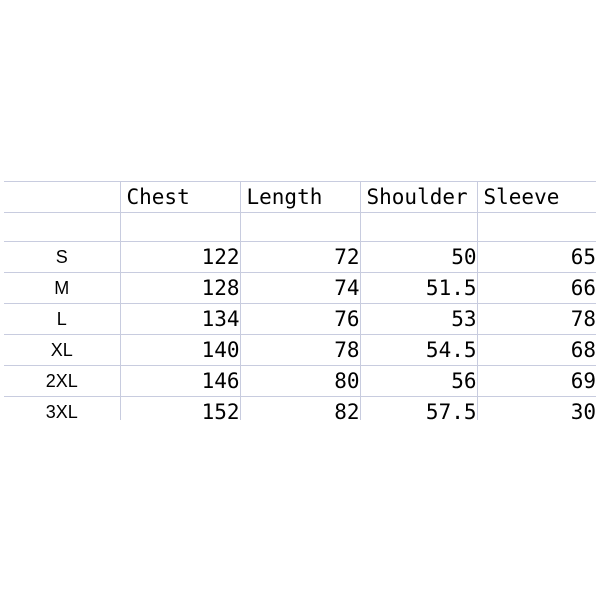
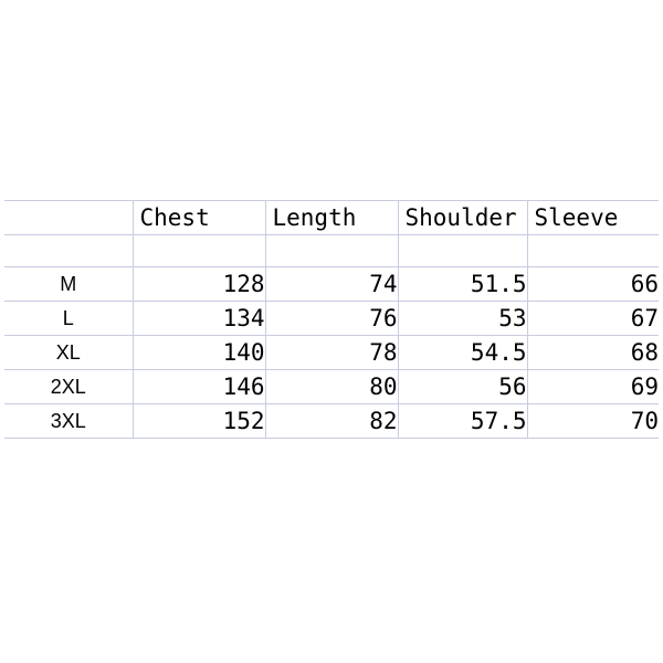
  	Chest	Length	Shoulder	Sleeve
- S	122	72	50	65
  M	128	74	51.5	66
- L	134	76	53	78
+ L	134	76	53	67
  XL	140	78	54.5	68
  2XL	146	80	56	69
- 3XL	152	82	57.5	30
+ 3XL	152	82	57.5	70
